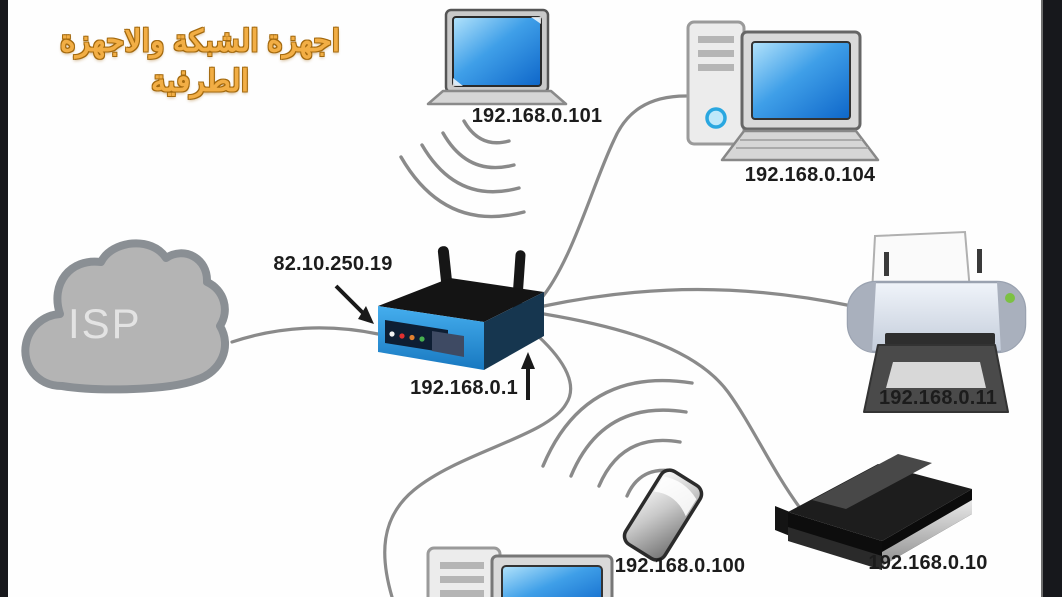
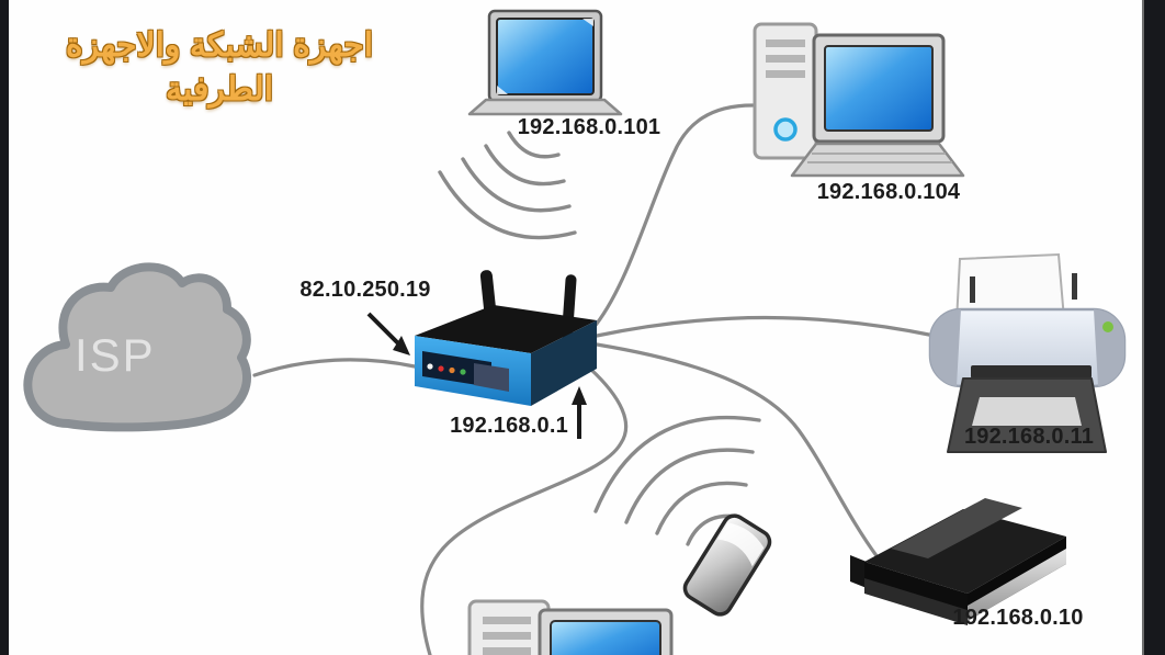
  اجهزة الشبكة والاجهزة
  الطرفية
  ISP
  192.168.0.101
  192.168.0.104
  82.10.250.19
  192.168.0.1
  192.168.0.11
  192.168.0.10
- 192.168.0.100
